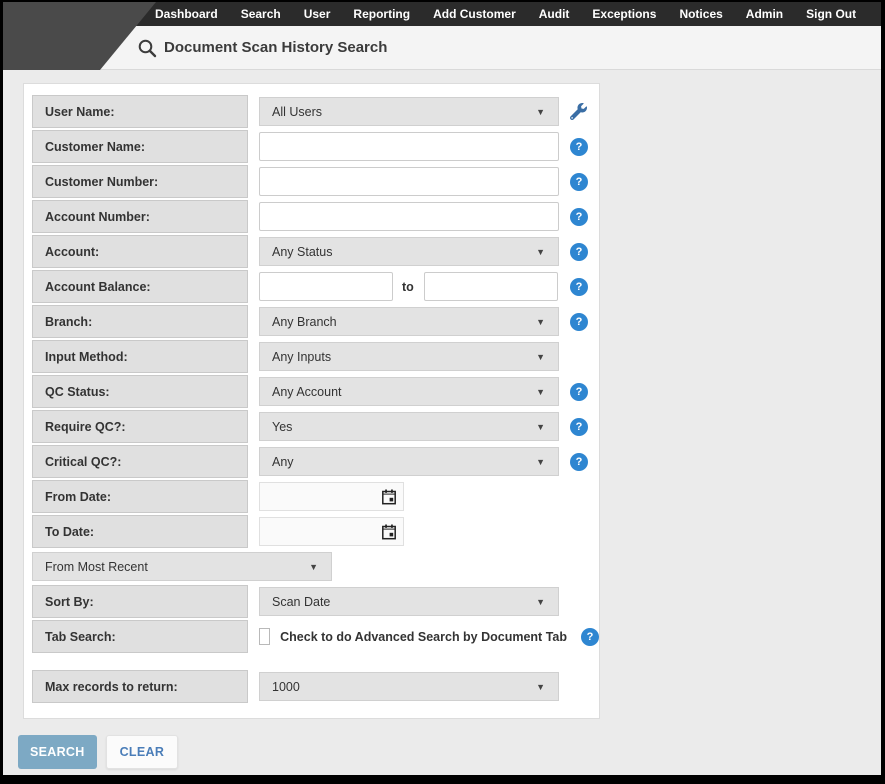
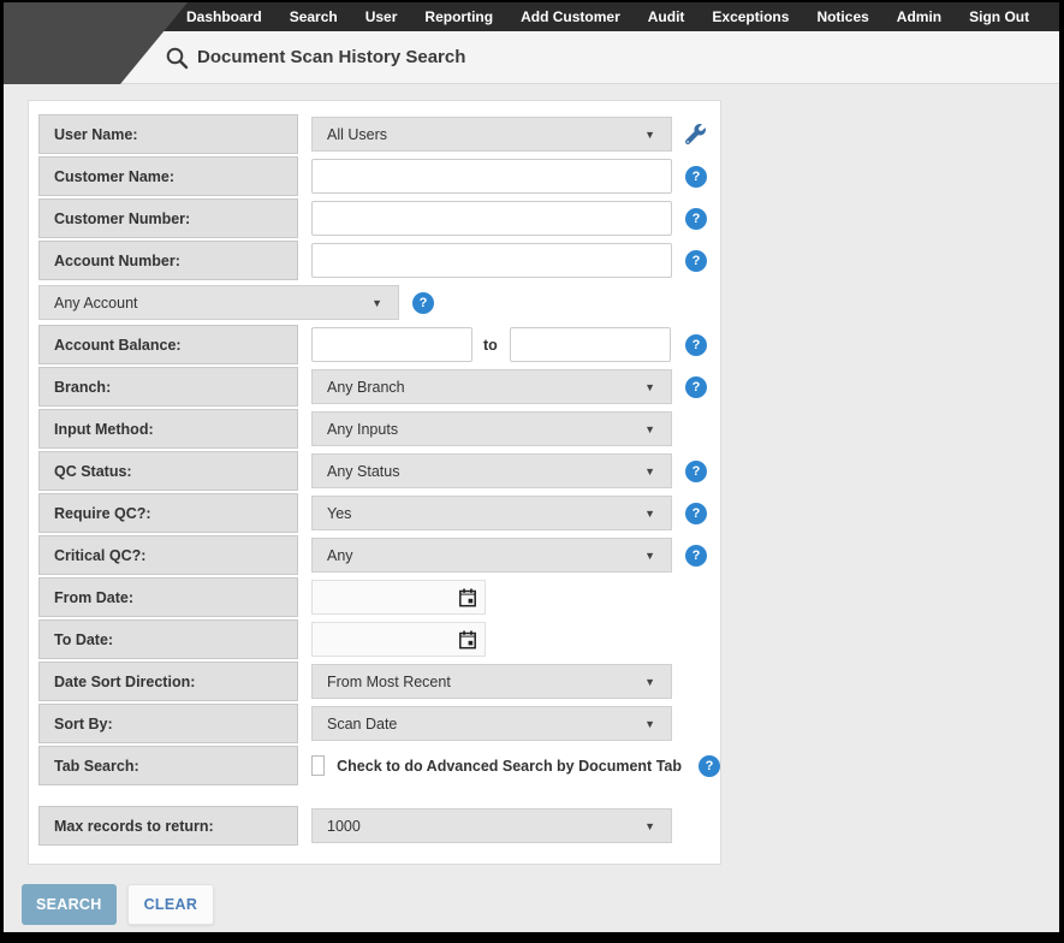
  Dashboard
  Search
  User
  Reporting
  Add Customer
  Audit
  Exceptions
  Notices
  Admin
  Sign Out
  Document Scan History Search
  User Name:
  All Users
  ▼
  Customer Name:
  ?
  Customer Number:
  ?
  Account Number:
  ?
- Account:
- Any Status
+ Any Account
  ▼
  ?
  Account Balance:
  to
  ?
  Branch:
  Any Branch
  ▼
  ?
  Input Method:
  Any Inputs
  ▼
  QC Status:
- Any Account
+ Any Status
  ▼
  ?
  Require QC?:
  Yes
  ▼
  ?
  Critical QC?:
  Any
  ▼
  ?
  From Date:
  To Date:
+ Date Sort Direction:
  From Most Recent
  ▼
  Sort By:
  Scan Date
  ▼
  Tab Search:
  Check to do Advanced Search by Document Tab
  ?
  Max records to return:
  1000
  ▼
  SEARCH
  CLEAR
